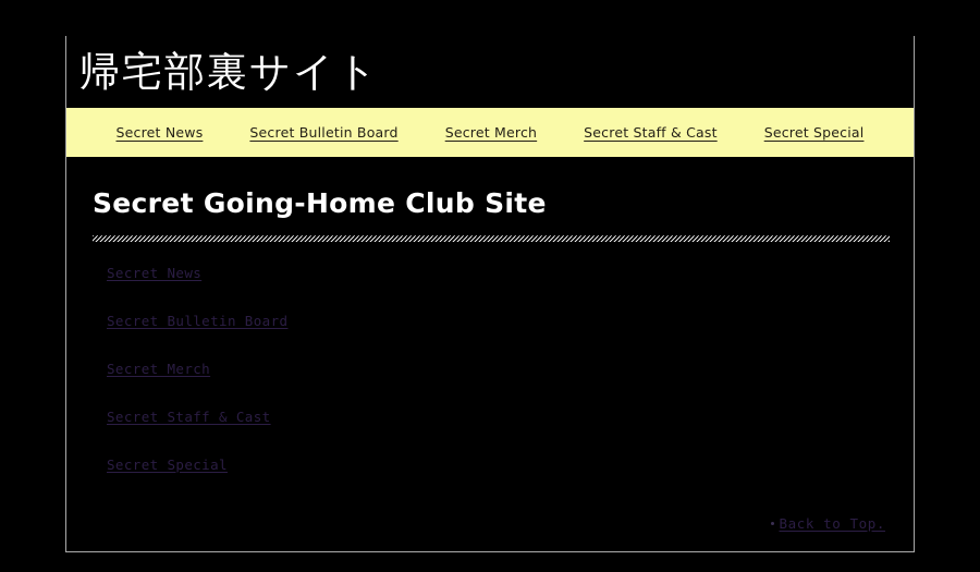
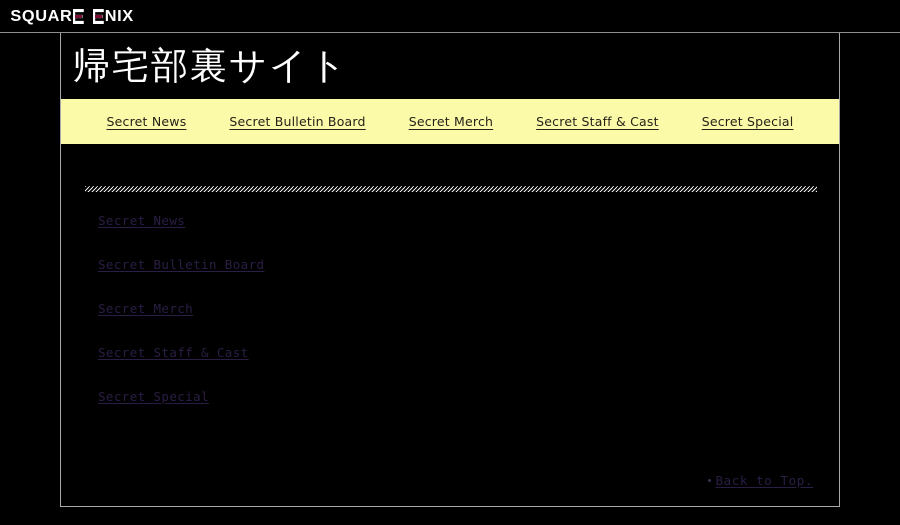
+ SQUAR
+ NIX
  帰宅部裏サイト
  Secret News
  Secret Bulletin Board
  Secret Merch
  Secret Staff & Cast
  Secret Special
- Secret Going-Home Club Site
  Secret News
  Secret Bulletin Board
  Secret Merch
  Secret Staff & Cast
  Secret Special
  Back to Top.
